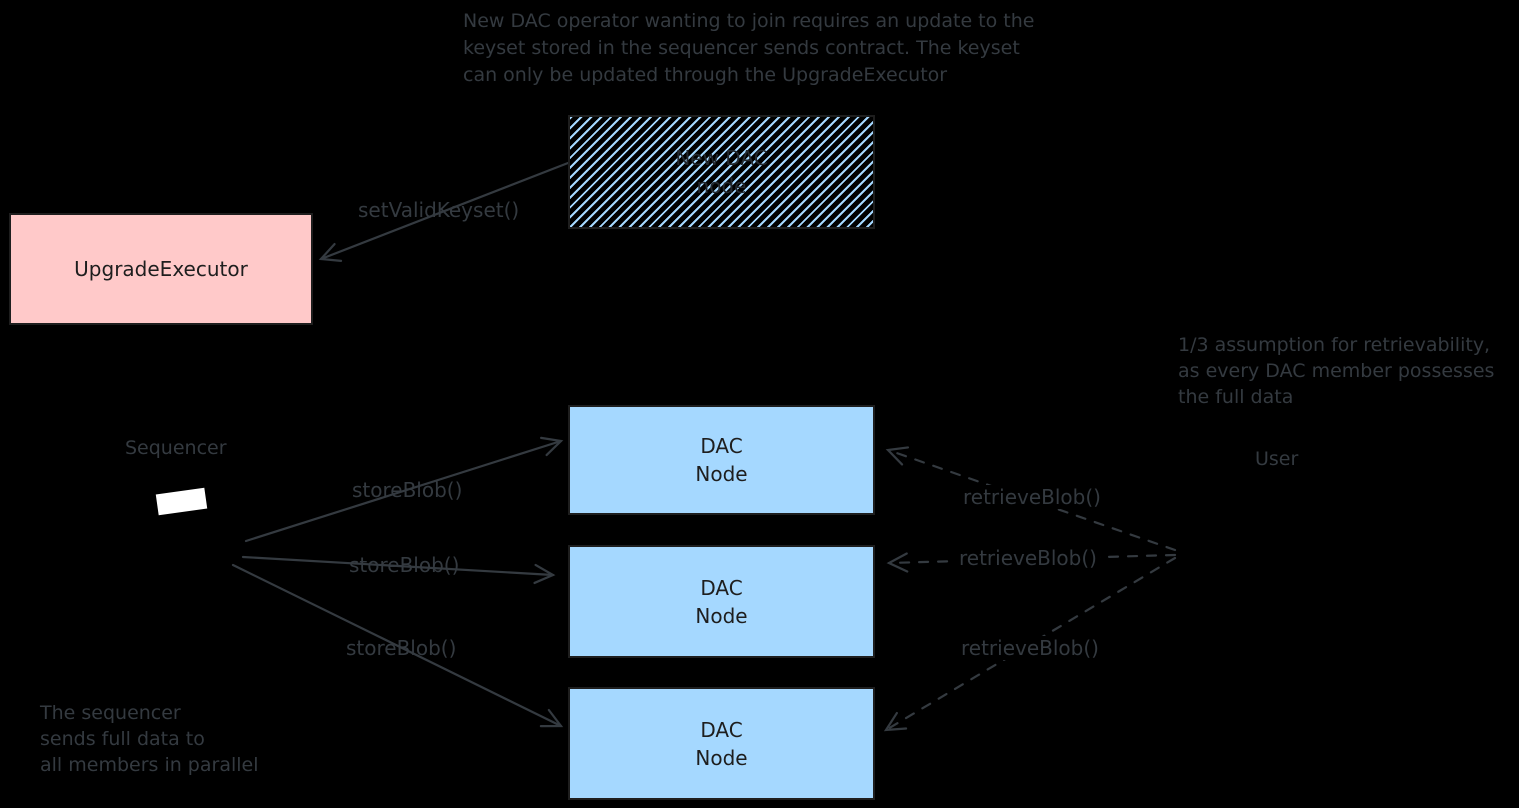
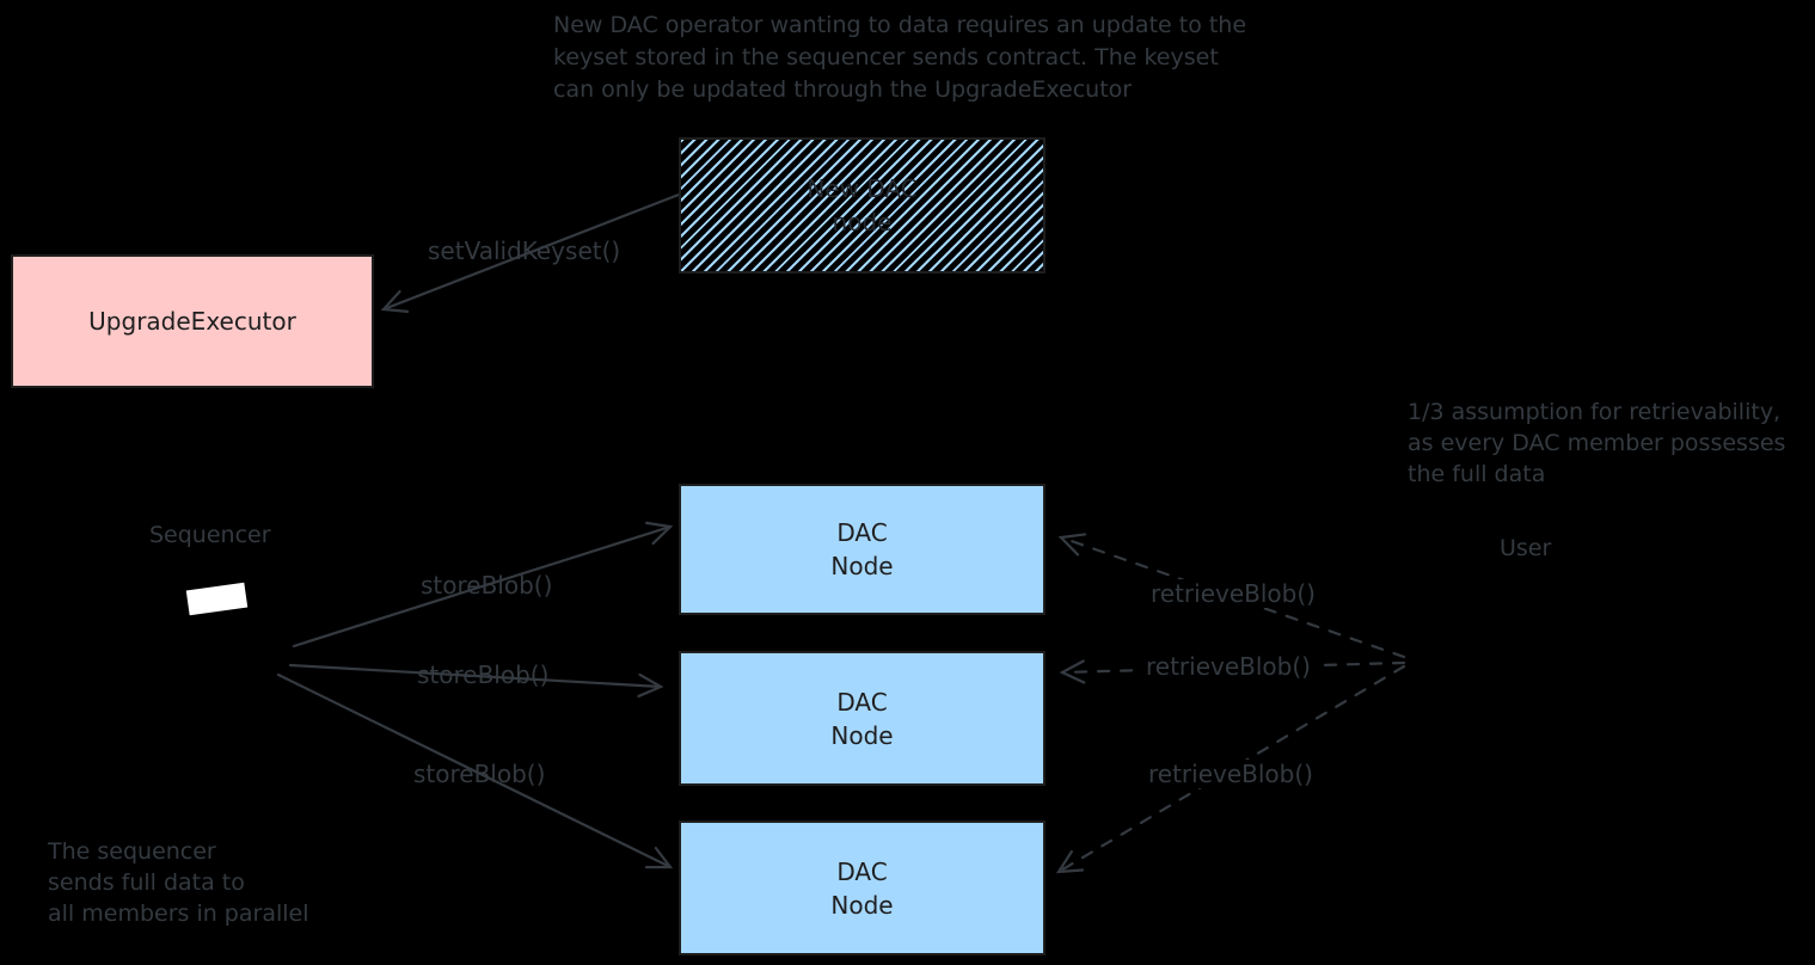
- New DAC operator wanting to join requires an update to the
+ New DAC operator wanting to data requires an update to the
  keyset stored in the sequencer sends contract. The keyset
  can only be updated through the UpgradeExecutor
  New DAC
  node
  UpgradeExecutor
  setValidKeyset()
  Sequencer
  storeBlob()
  storeBlob()
  storeBlob()
  DAC
  Node
  DAC
  Node
  DAC
  Node
  retrieveBlob()
  retrieveBlob()
  retrieveBlob()
  1/3 assumption for retrievability,
  as every DAC member possesses
  the full data
  User
  The sequencer
  sends full data to
  all members in parallel
